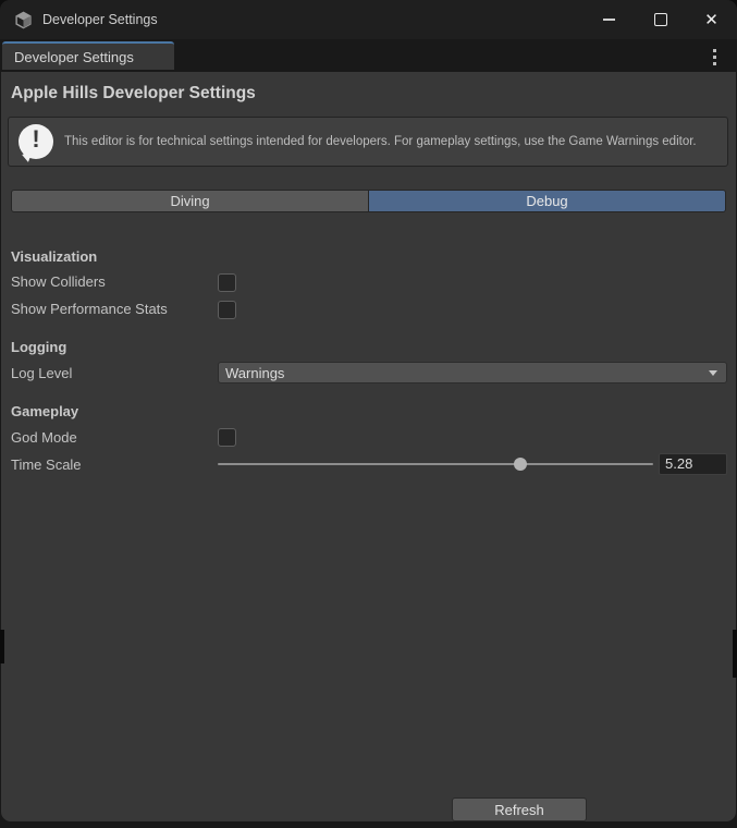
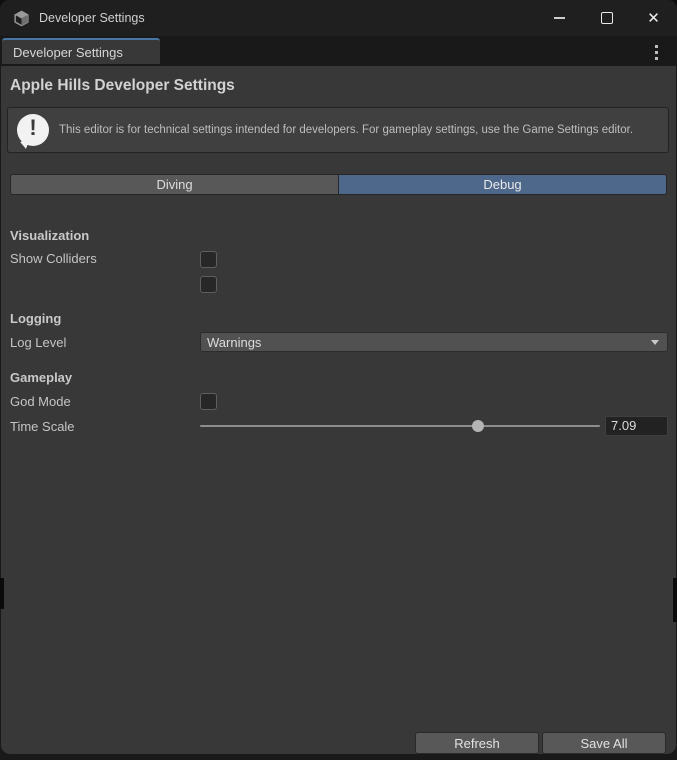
  Developer Settings
  ✕
  Developer Settings
  Apple Hills Developer Settings
  !
- This editor is for technical settings intended for developers. For gameplay settings, use the Game Warnings editor.
+ This editor is for technical settings intended for developers. For gameplay settings, use the Game Settings editor.
  Diving
  Debug
  Visualization
  Show Colliders
- Show Performance Stats
  Logging
  Log Level
  Warnings
  Gameplay
  God Mode
  Time Scale
- 5.28
+ 7.09
  Refresh
+ Save All
